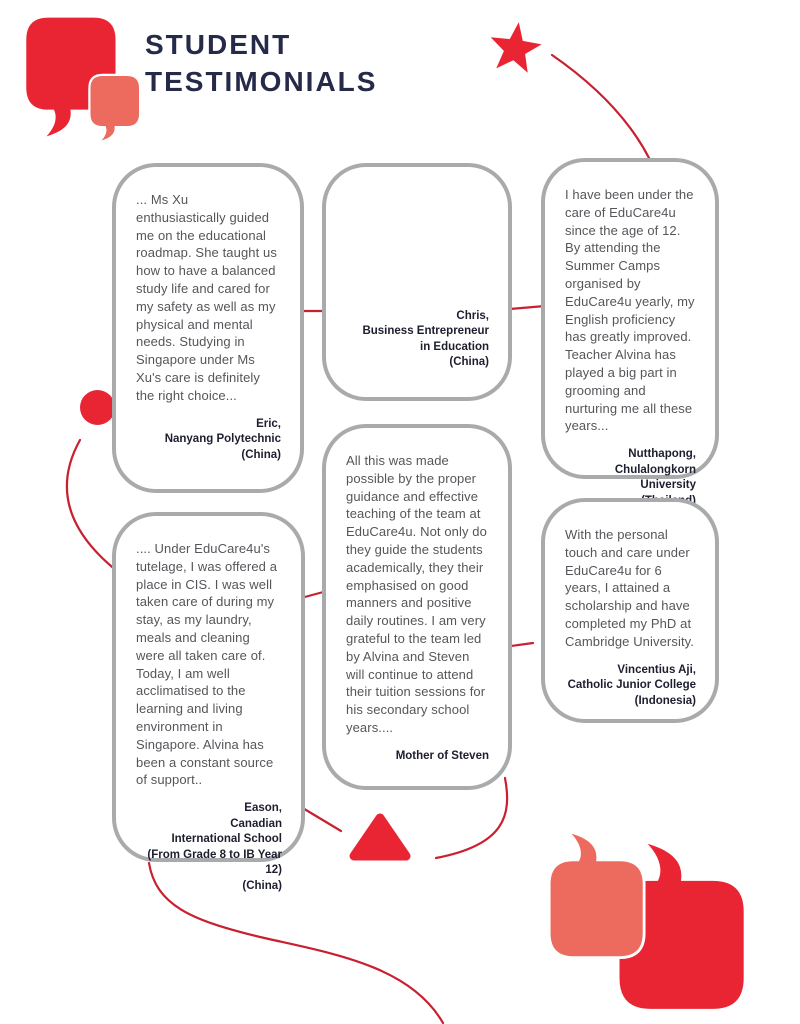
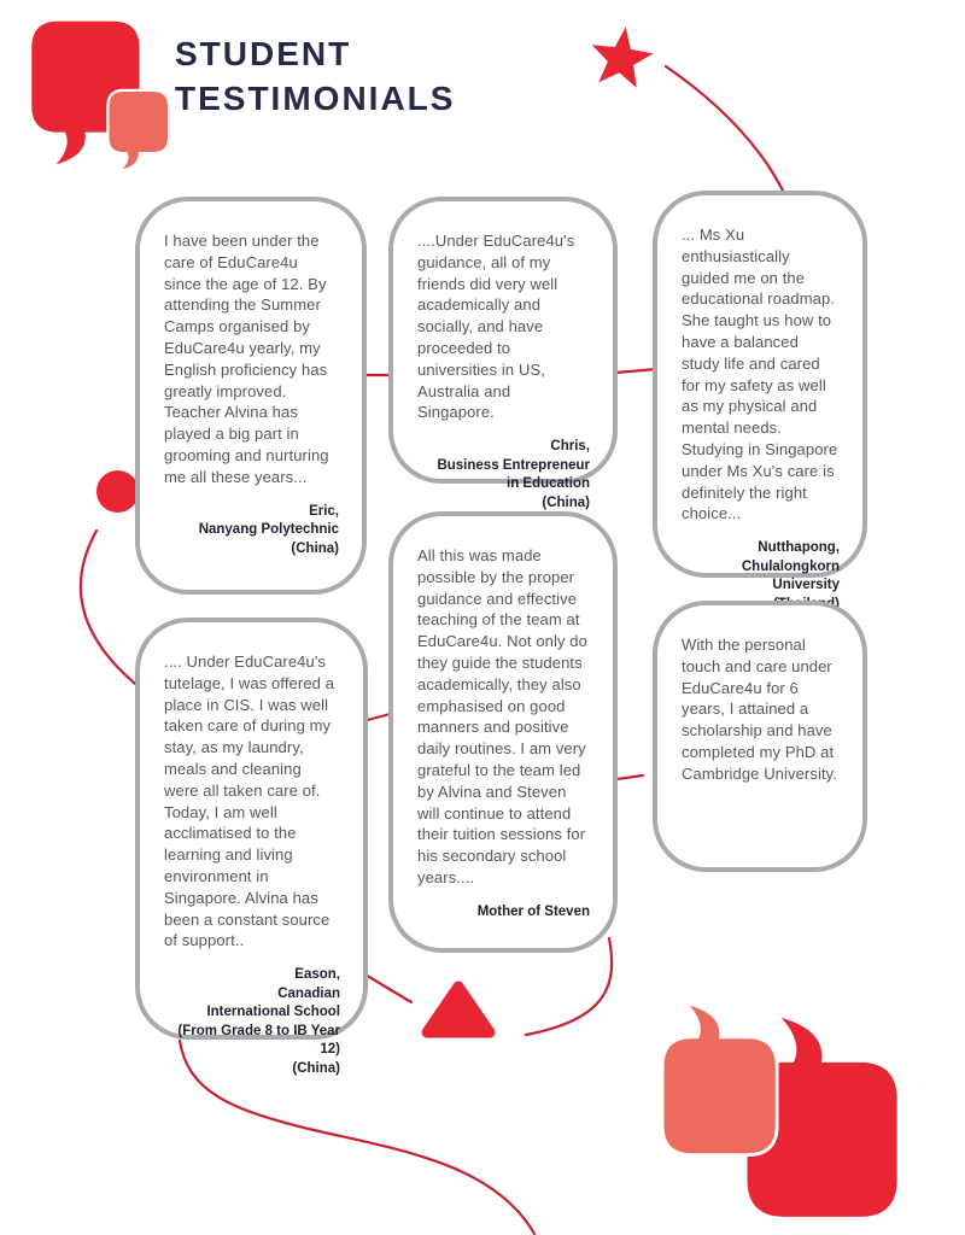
  STUDENT
  TESTIMONIALS
- ... Ms Xu enthusiastically guided me on the educational roadmap. She taught us how to have a balanced study life and cared for my safety as well as my physical and mental needs. Studying in Singapore under Ms Xu's care is definitely the right choice...
+ I have been under the care of EduCare4u since the age of 12. By attending the Summer Camps organised by EduCare4u yearly, my English proficiency has greatly improved. Teacher Alvina has played a big part in grooming and nurturing me all these years...
  Eric,
  Nanyang Polytechnic
  (China)
+ ....Under EduCare4u's guidance, all of my friends did very well academically and socially, and have proceeded to universities in US, Australia and Singapore.
  Chris,
  Business Entrepreneur
  in Education
  (China)
- I have been under the care of EduCare4u since the age of 12. By attending the Summer Camps organised by EduCare4u yearly, my English proficiency has greatly improved. Teacher Alvina has played a big part in grooming and nurturing me all these years...
+ ... Ms Xu enthusiastically guided me on the educational roadmap. She taught us how to have a balanced study life and cared for my safety as well as my physical and mental needs. Studying in Singapore under Ms Xu's care is definitely the right choice...
  Nutthapong,
  Chulalongkorn University
  .... Under EduCare4u's tutelage, I was offered a place in CIS. I was well taken care of during my stay, as my laundry, meals and cleaning were all taken care of. Today, I am well acclimatised to the learning and living environment in Singapore. Alvina has been a constant source of support..
  Eason,
  Canadian
  International School
  (From Grade 8 to IB Year 12)
  (China)
- All this was made possible by the proper guidance and effective teaching of the team at EduCare4u. Not only do they guide the students academically, they their emphasised on good manners and positive daily routines. I am very grateful to the team led by Alvina and Steven will continue to attend their tuition sessions for his secondary school years....
+ All this was made possible by the proper guidance and effective teaching of the team at EduCare4u. Not only do they guide the students academically, they also emphasised on good manners and positive daily routines. I am very grateful to the team led by Alvina and Steven will continue to attend their tuition sessions for his secondary school years....
  Mother of Steven
  With the personal touch and care under EduCare4u for 6 years, I attained a scholarship and have completed my PhD at Cambridge University.
- Vincentius Aji,
- Catholic Junior College
- (Indonesia)
